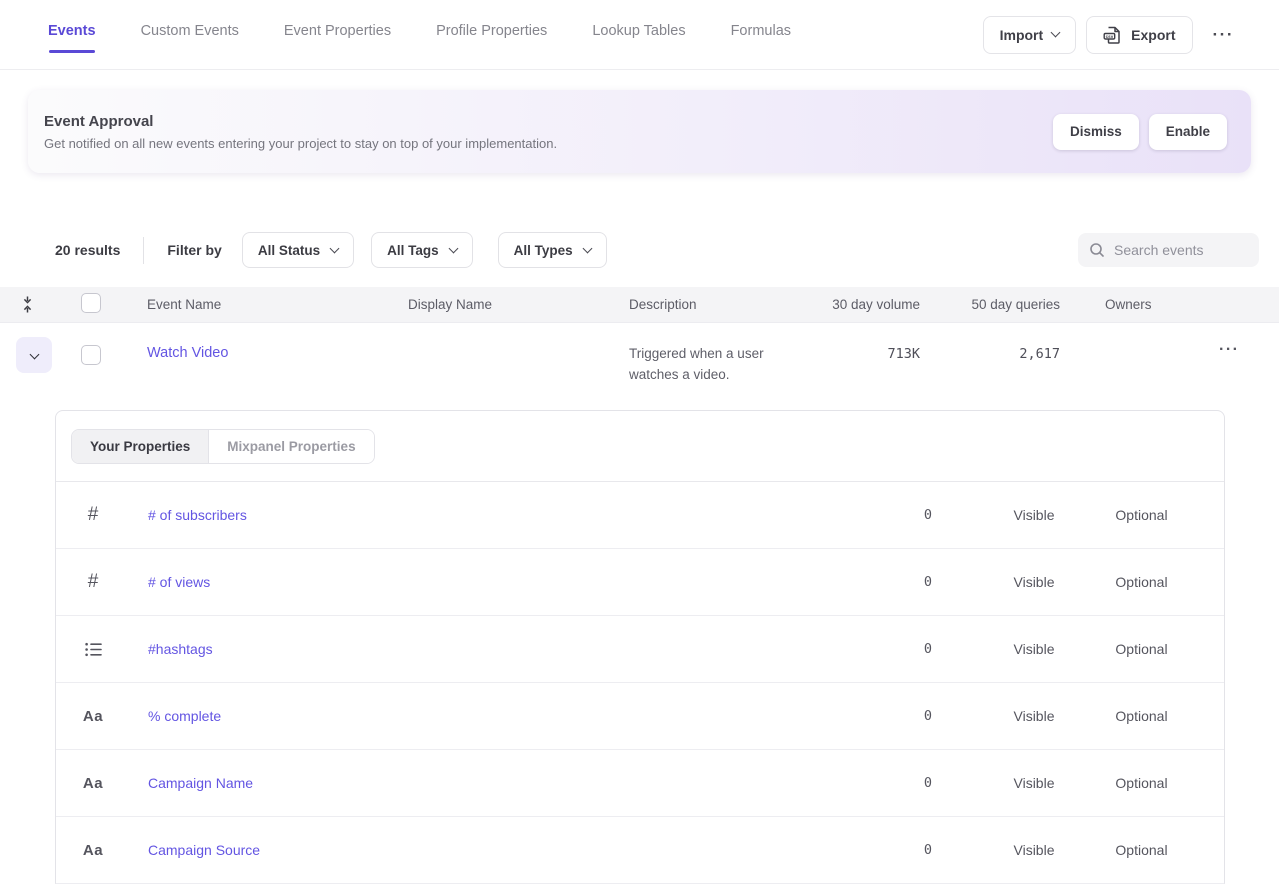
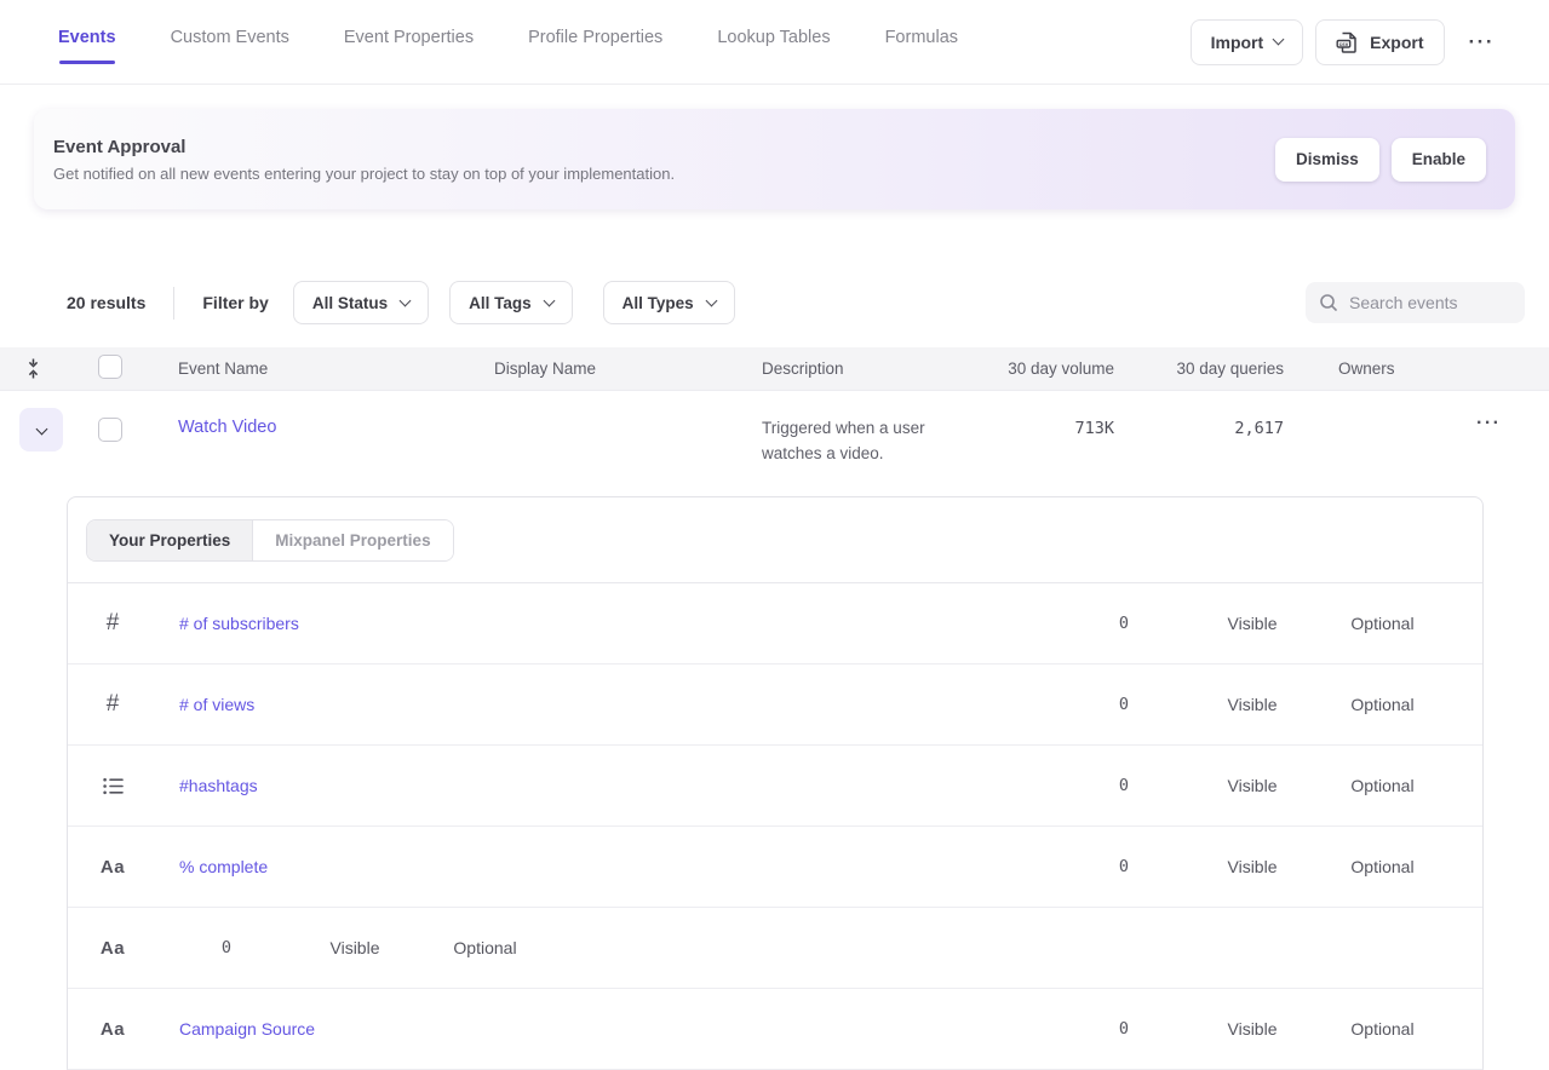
  Events
  Custom Events
  Event Properties
  Profile Properties
  Lookup Tables
  Formulas
  Import
  Export
  ···
  Event Approval
  Get notified on all new events entering your project to stay on top of your implementation.
  Dismiss
  Enable
  20 results
  Filter by
  All Status
  All Tags
  All Types
  Search events
  Event Name
  Display Name
  Description
  30 day volume
- 50 day queries
+ 30 day queries
  Owners
  Watch Video
  Triggered when a user watches a video.
  713K
  2,617
  ···
  Your Properties
  Mixpanel Properties
  #
  # of subscribers
  0
  Visible
  Optional
  #
  # of views
  0
  Visible
  Optional
  #hashtags
  0
  Visible
  Optional
  Aa
  % complete
  0
  Visible
  Optional
  Aa
- Campaign Name
  0
  Visible
  Optional
  Aa
  Campaign Source
  0
  Visible
  Optional
